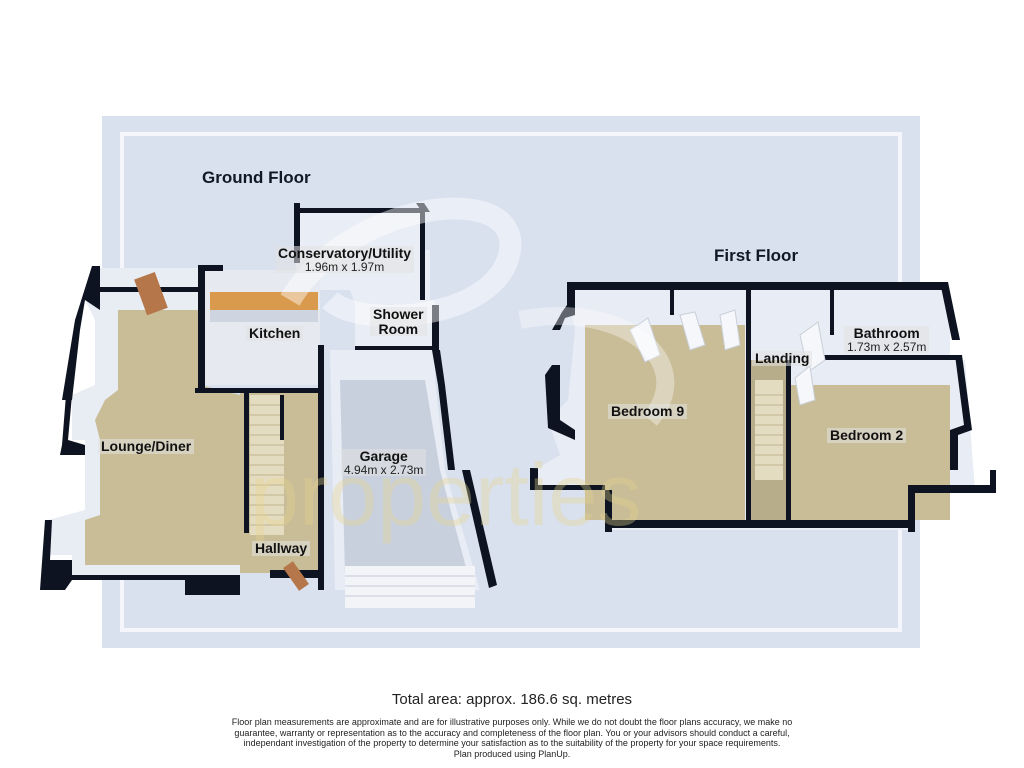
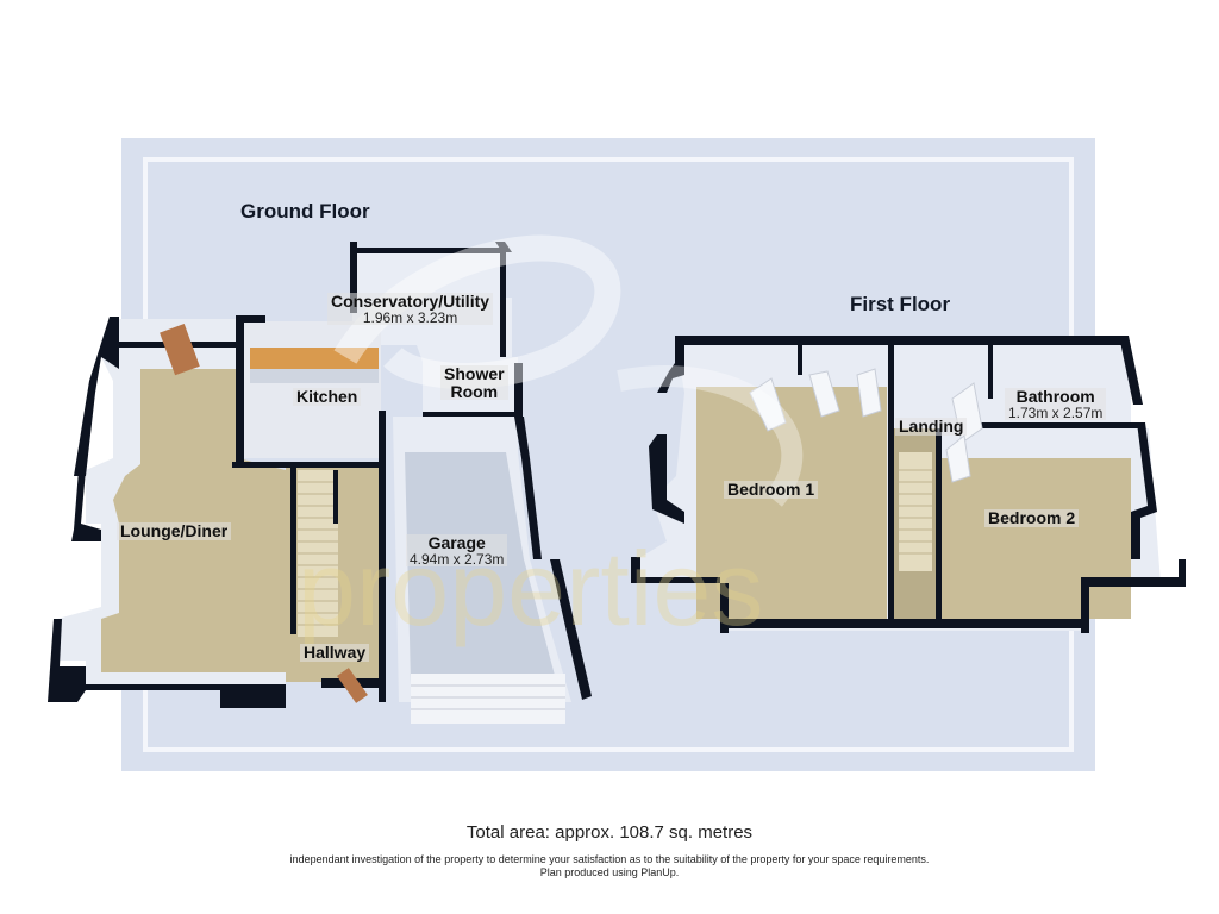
  properties
  Ground Floor
  First Floor
  Conservatory/Utility
- 1.96m x 1.97m
+ 1.96m x 3.23m
  Kitchen
  Shower
  Room
  Lounge/Diner
  Garage
  4.94m x 2.73m
  Hallway
  Bathroom
  1.73m x 2.57m
  Landing
- Bedroom 9
+ Bedroom 1
  Bedroom 2
- Total area: approx. 186.6 sq. metres
+ Total area: approx. 108.7 sq. metres
- Floor plan measurements are approximate and are for illustrative purposes only. While we do not doubt the floor plans accuracy, we make no
- guarantee, warranty or representation as to the accuracy and completeness of the floor plan. You or your advisors should conduct a careful,
  independant investigation of the property to determine your satisfaction as to the suitability of the property for your space requirements.
  Plan produced using PlanUp.
